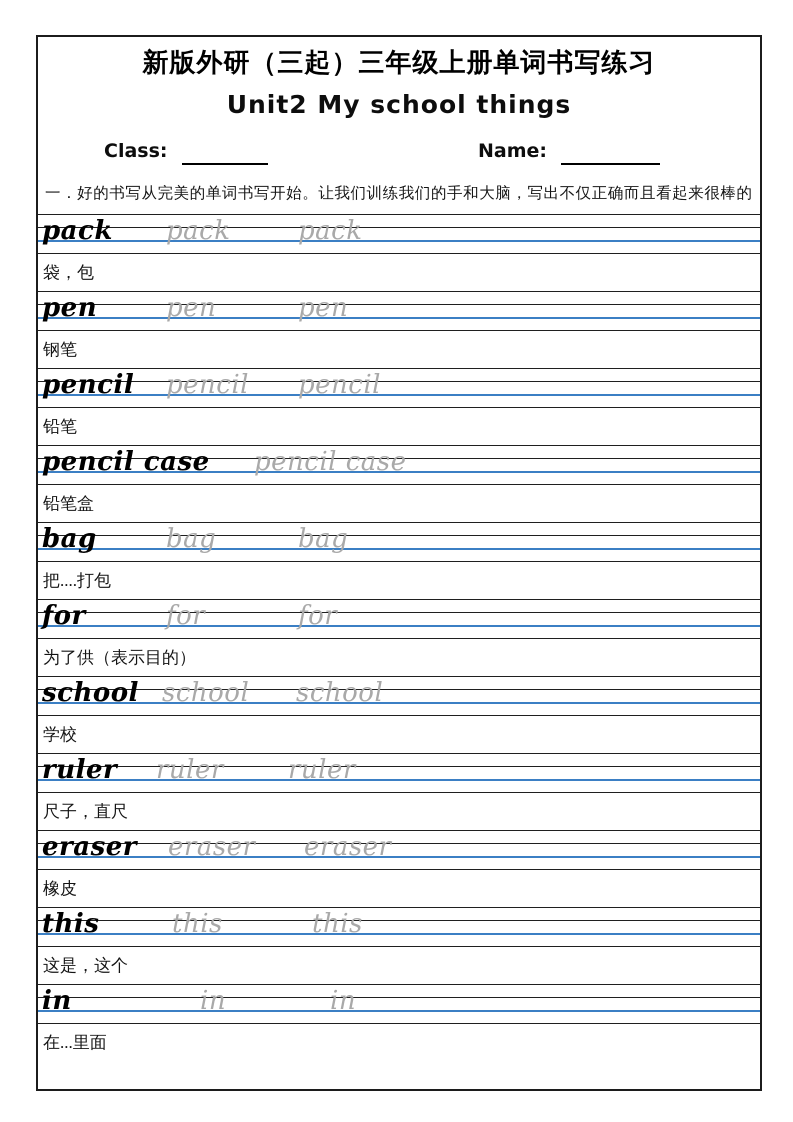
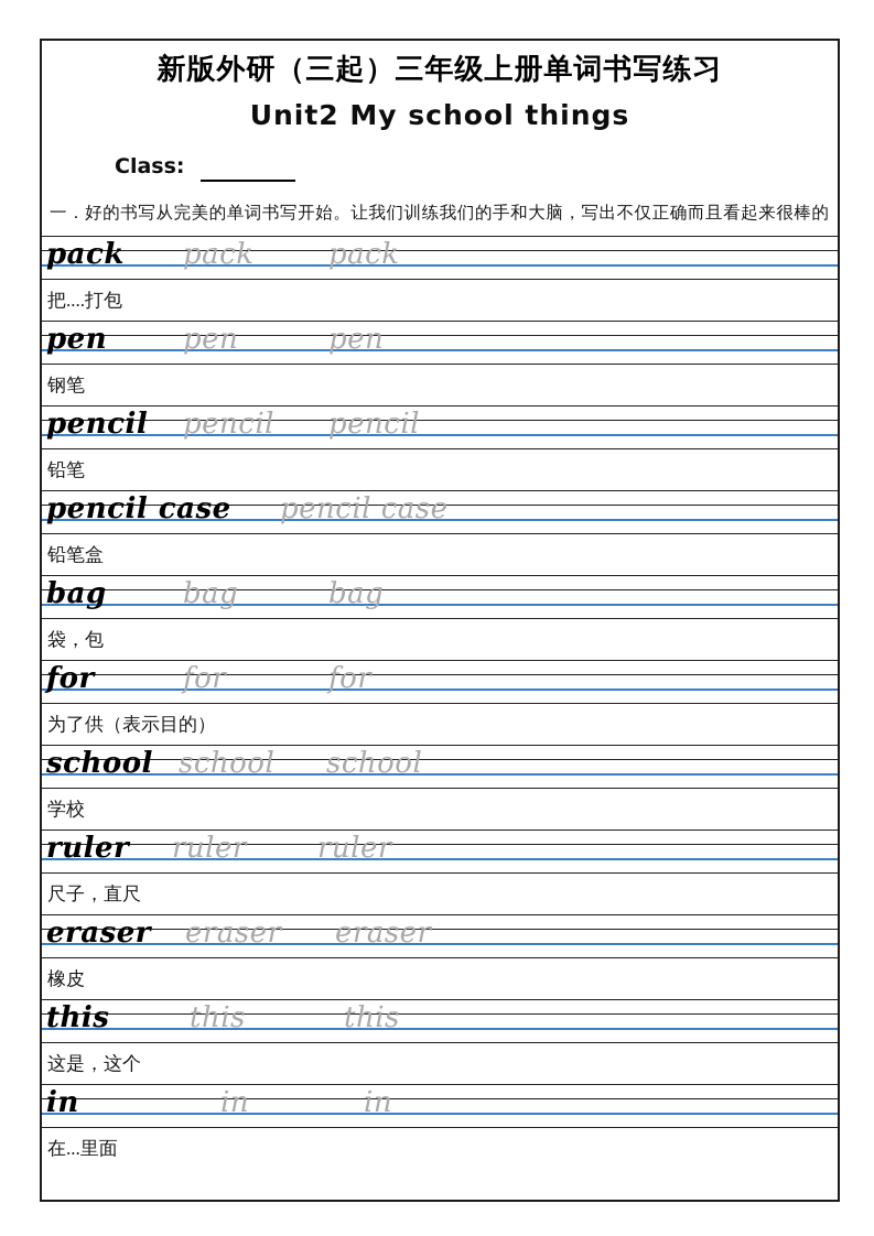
  新版外研（三起）三年级上册单词书写练习
  Unit2 My school things
  Class:
- Name:
  一．好的书写从完美的单词书写开始。让我们训练我们的手和大脑，写出不仅正确而且看起来很棒的
  pack
  pack
  pack
- 袋，包
+ 把....打包
  pen
  pen
  pen
  钢笔
  pencil
  pencil
  pencil
  铅笔
  pencil case
  pencil case
  铅笔盒
  bag
  bag
  bag
- 把....打包
+ 袋，包
  for
  for
  for
  为了供（表示目的）
  school
  school
  school
  学校
  ruler
  ruler
  ruler
  尺子，直尺
  eraser
  eraser
  eraser
  橡皮
  this
  this
  this
  这是，这个
  in
  in
  in
  在...里面
